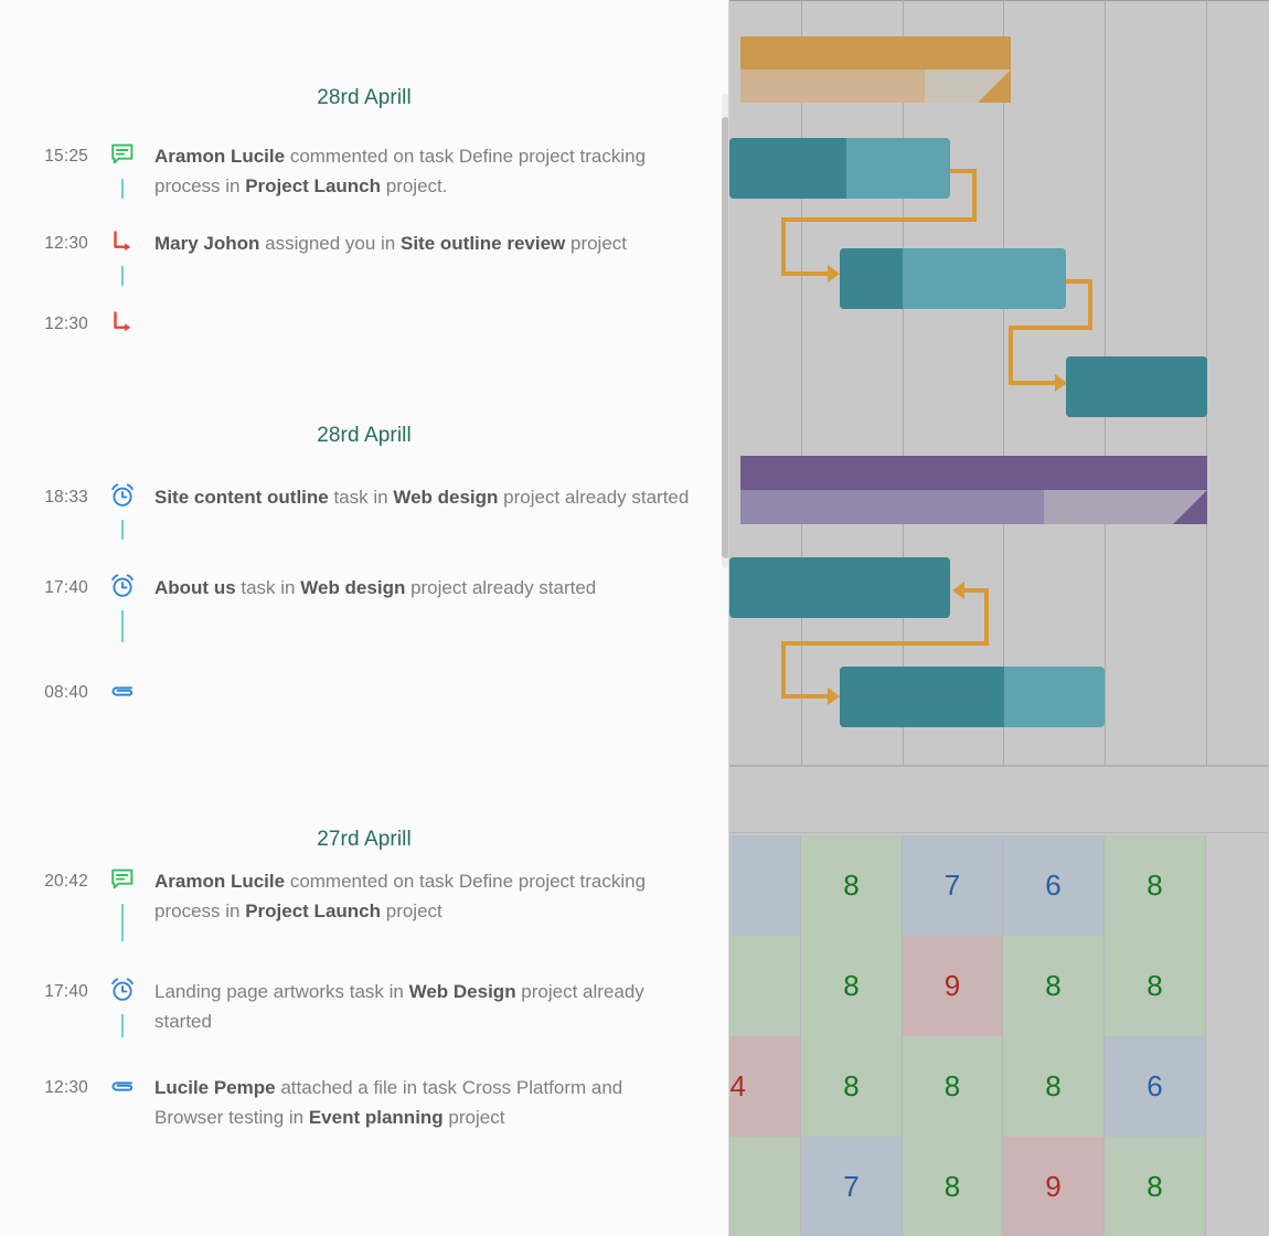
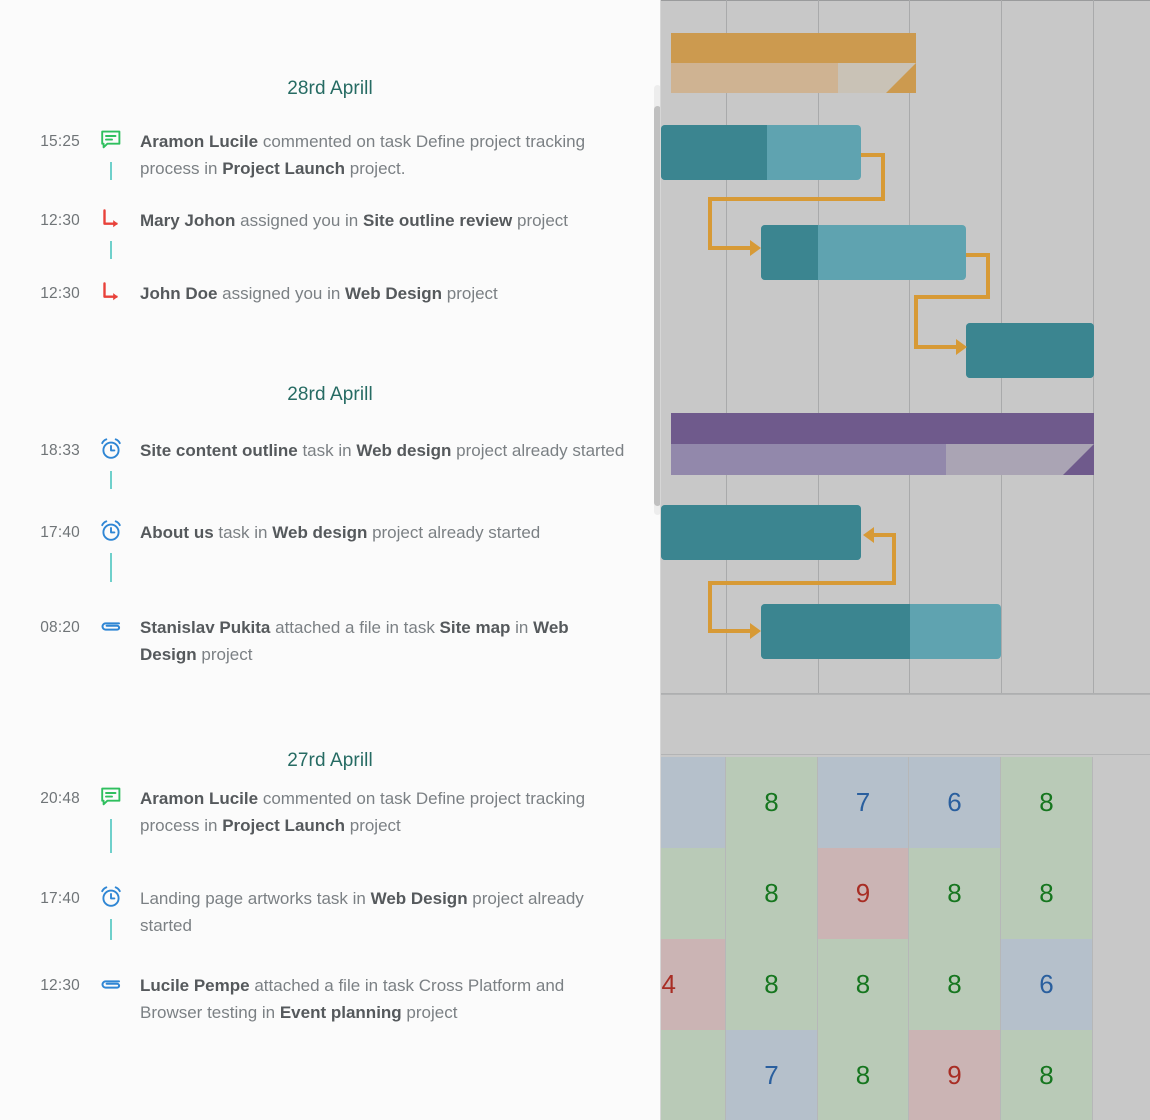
  28rd Aprill
  15:25
  Aramon Lucile commented on task Define project tracking process in Project Launch project.
  12:30
  Mary Johon assigned you in Site outline review project
  12:30
+ John Doe assigned you in Web Design project
  28rd Aprill
  18:33
  Site content outline task in Web design project already started
  17:40
  About us task in Web design project already started
- 08:40
+ 08:20
+ Stanislav Pukita attached a file in task Site map in Web Design project
  27rd Aprill
- 20:42
+ 20:48
  Aramon Lucile commented on task Define project tracking process in Project Launch project
  17:40
  Landing page artworks task in Web Design project already started
  12:30
  Lucile Pempe attached a file in task Cross Platform and Browser testing in Event planning project
  8
  7
  6
  8
  8
  9
  8
  8
  8
  8
  8
  6
  7
  8
  9
  8
